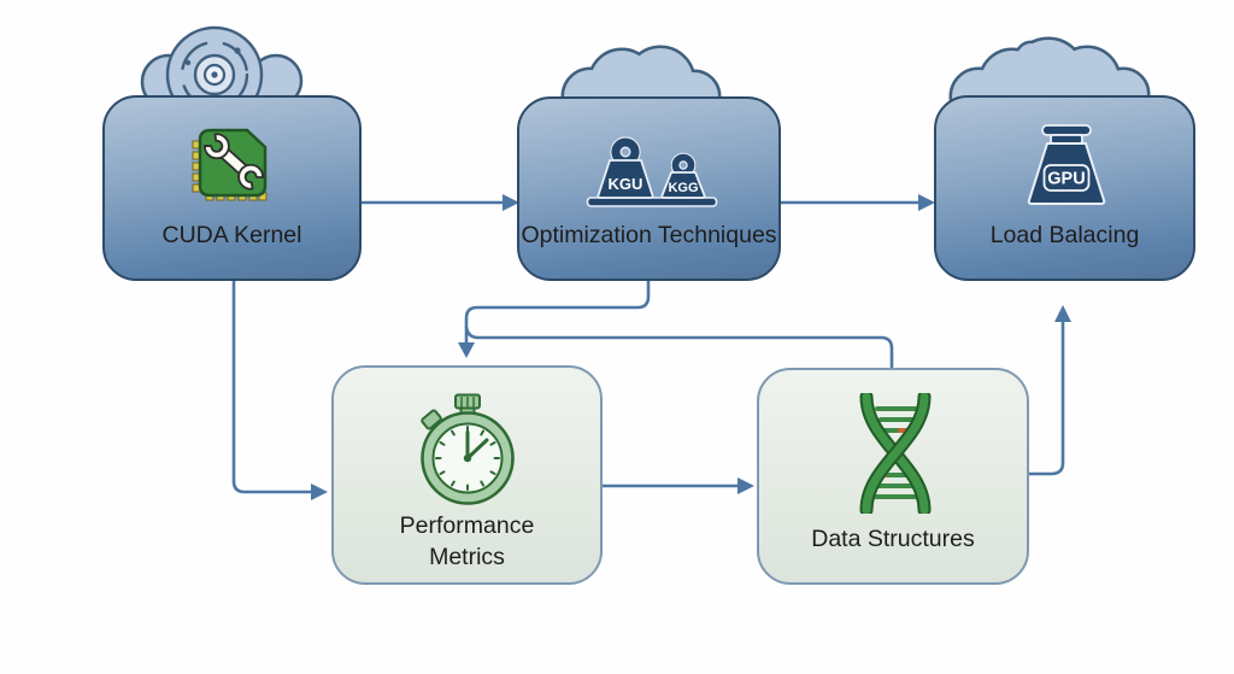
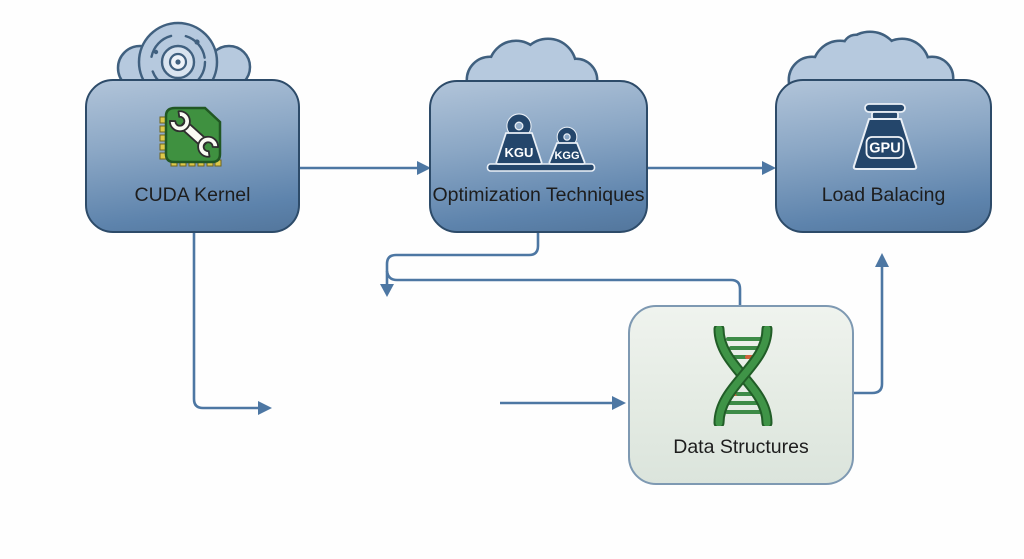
  CUDA Kernel
  KGU
  KGG
  Optimization Techniques
  GPU
  Load Balacing
- Performance Metrics
  Data Structures
